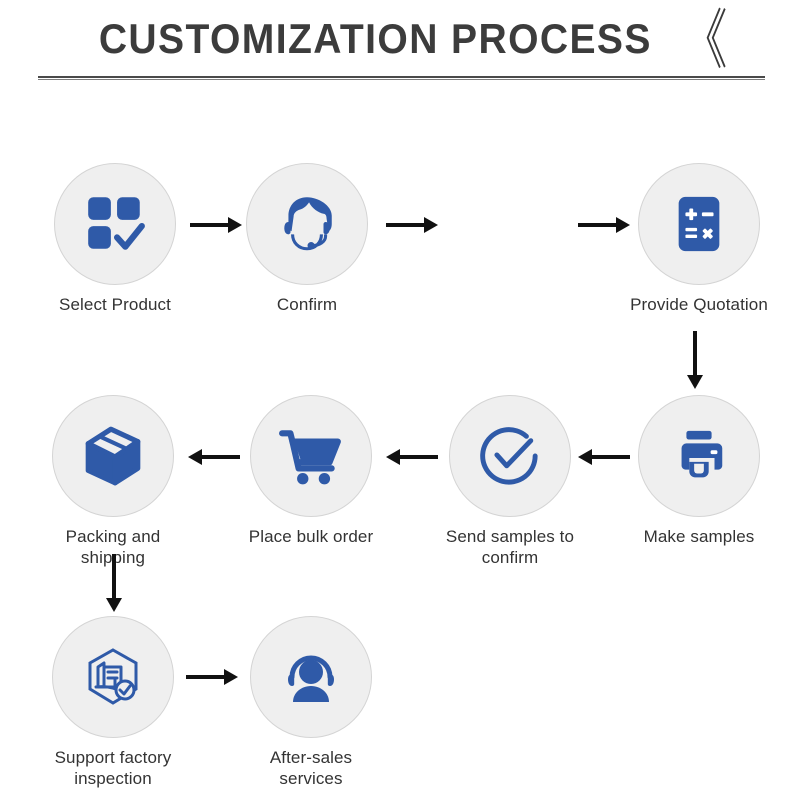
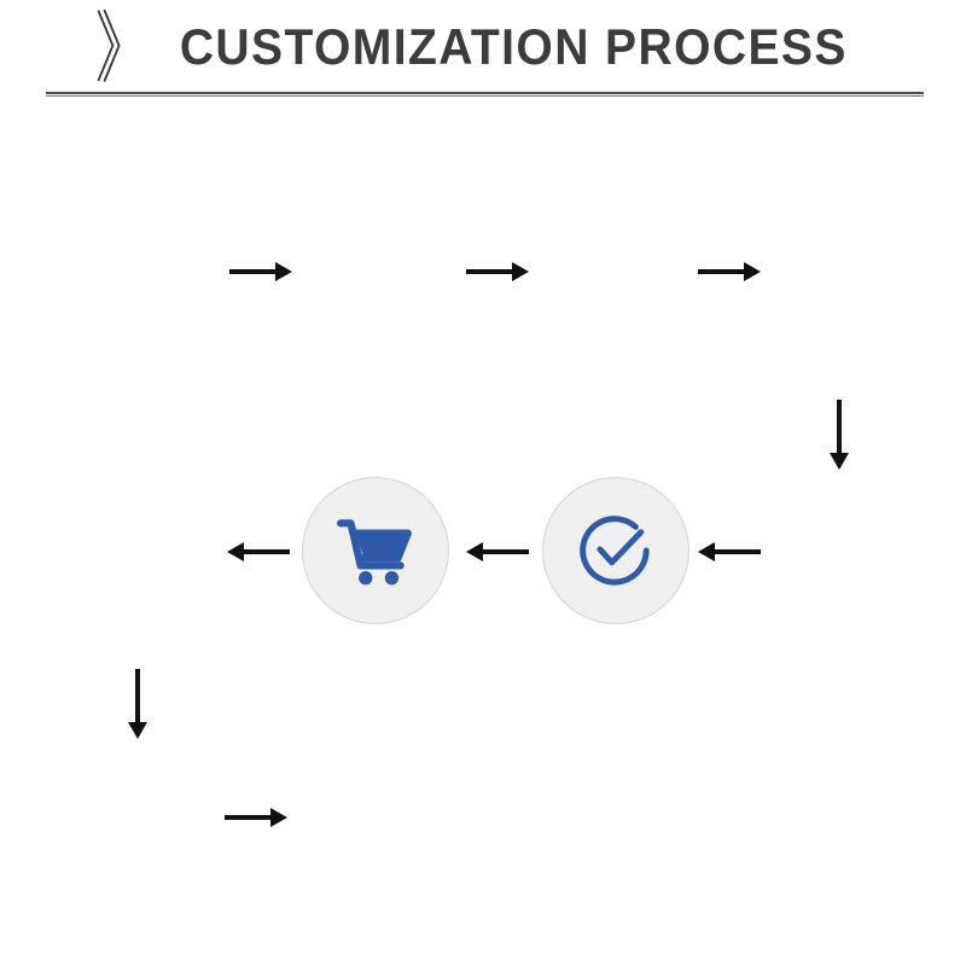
+ 》
  CUSTOMIZATION PROCESS
- 《
- Select Product
- Confirm
- Provide Quotation
- Make samples
- Send samples to confirm
- Place bulk order
- Packing and shipping
- Support factory
- inspection
- After-sales services
